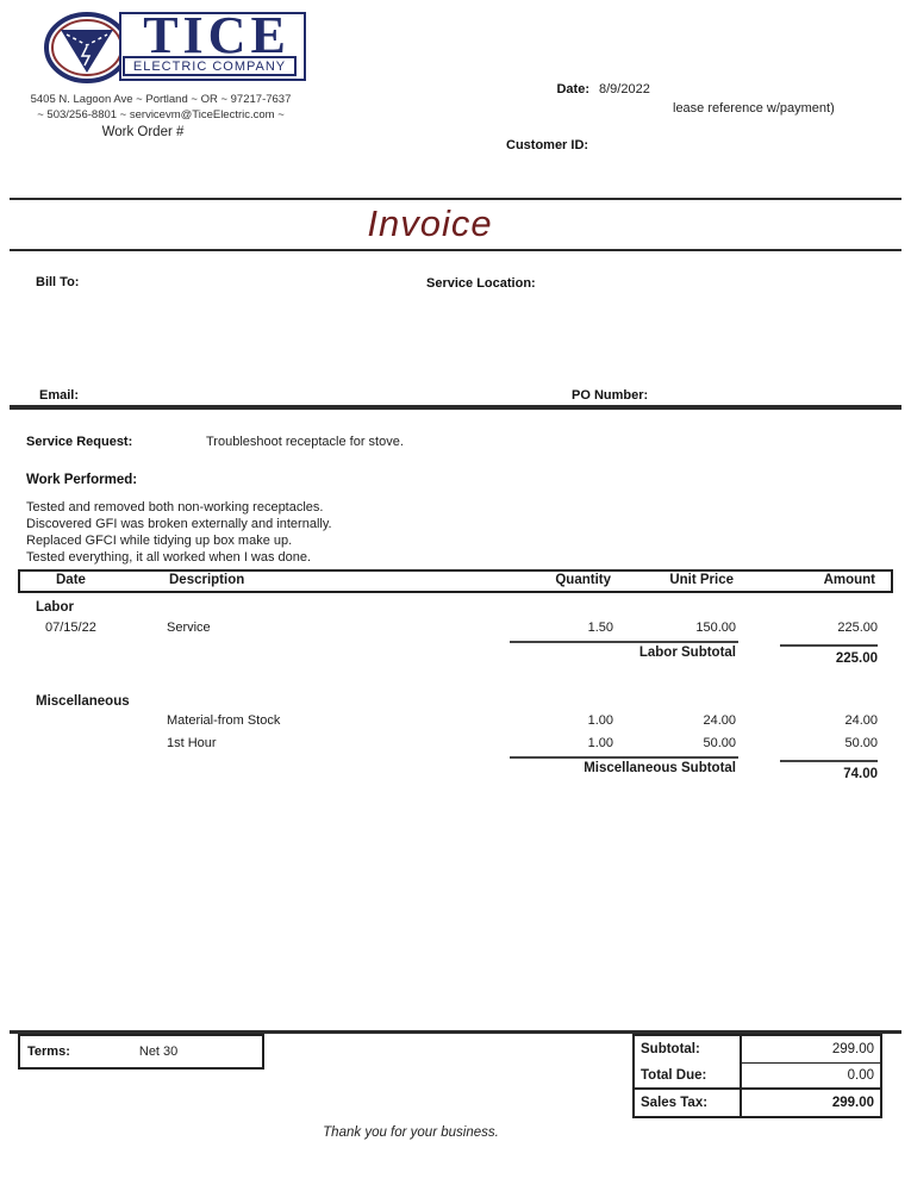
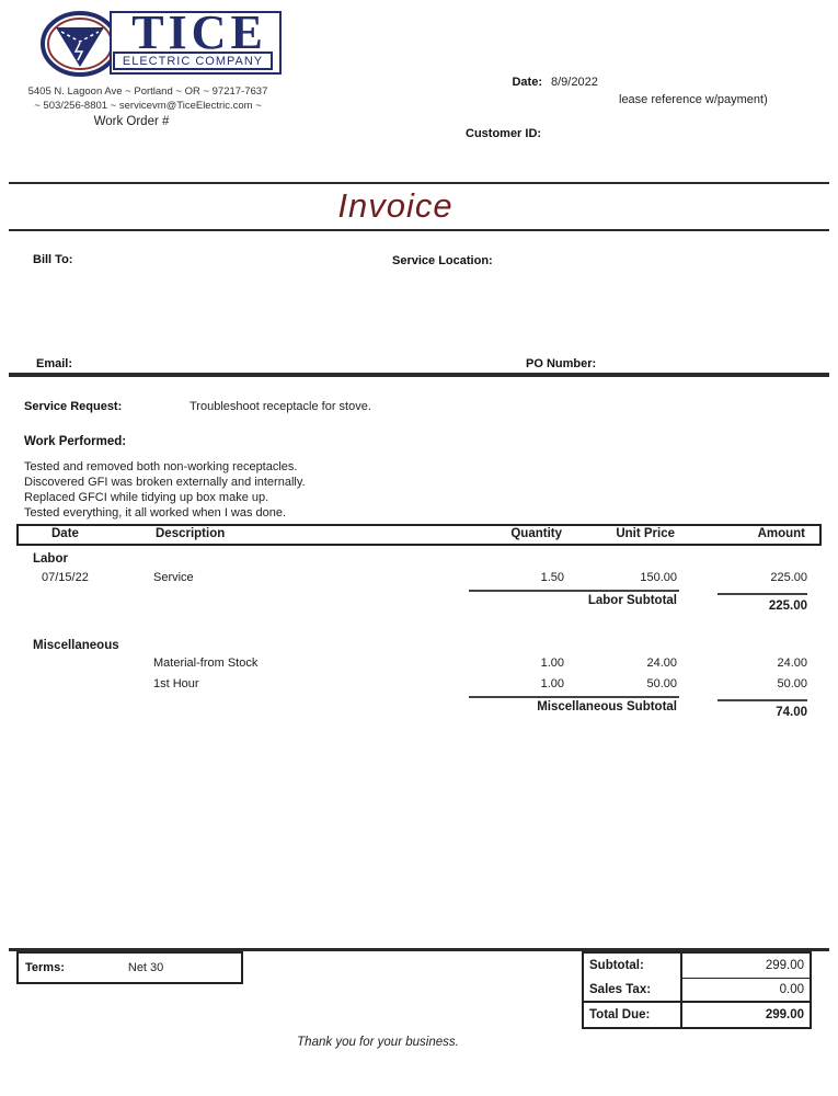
  TICE
  ELECTRIC COMPANY
  5405 N. Lagoon Ave ~ Portland ~ OR ~ 97217-7637
  ~ 503/256-8801 ~ servicevm@TiceElectric.com ~
  Work Order #
  Date:
  8/9/2022
  lease reference w/payment)
  Customer ID:
  Invoice
  Bill To:
  Service Location:
  Email:
  PO Number:
  Service Request:
  Troubleshoot receptacle for stove.
  Work Performed:
  Tested and removed both non-working receptacles.
  Discovered GFI was broken externally and internally.
  Replaced GFCI while tidying up box make up.
  Tested everything, it all worked when I was done.
  Date
  Description
  Quantity
  Unit Price
  Amount
  Labor
  07/15/22
  Service
  1.50
  150.00
  225.00
  Labor Subtotal
  225.00
  Miscellaneous
  Material-from Stock
  1.00
  24.00
  24.00
  1st Hour
  1.00
  50.00
  50.00
  Miscellaneous Subtotal
  74.00
  Terms:
  Net 30
  Subtotal:
  299.00
- Total Due:
+ Sales Tax:
  0.00
- Sales Tax:
+ Total Due:
  299.00
  Thank you for your business.
